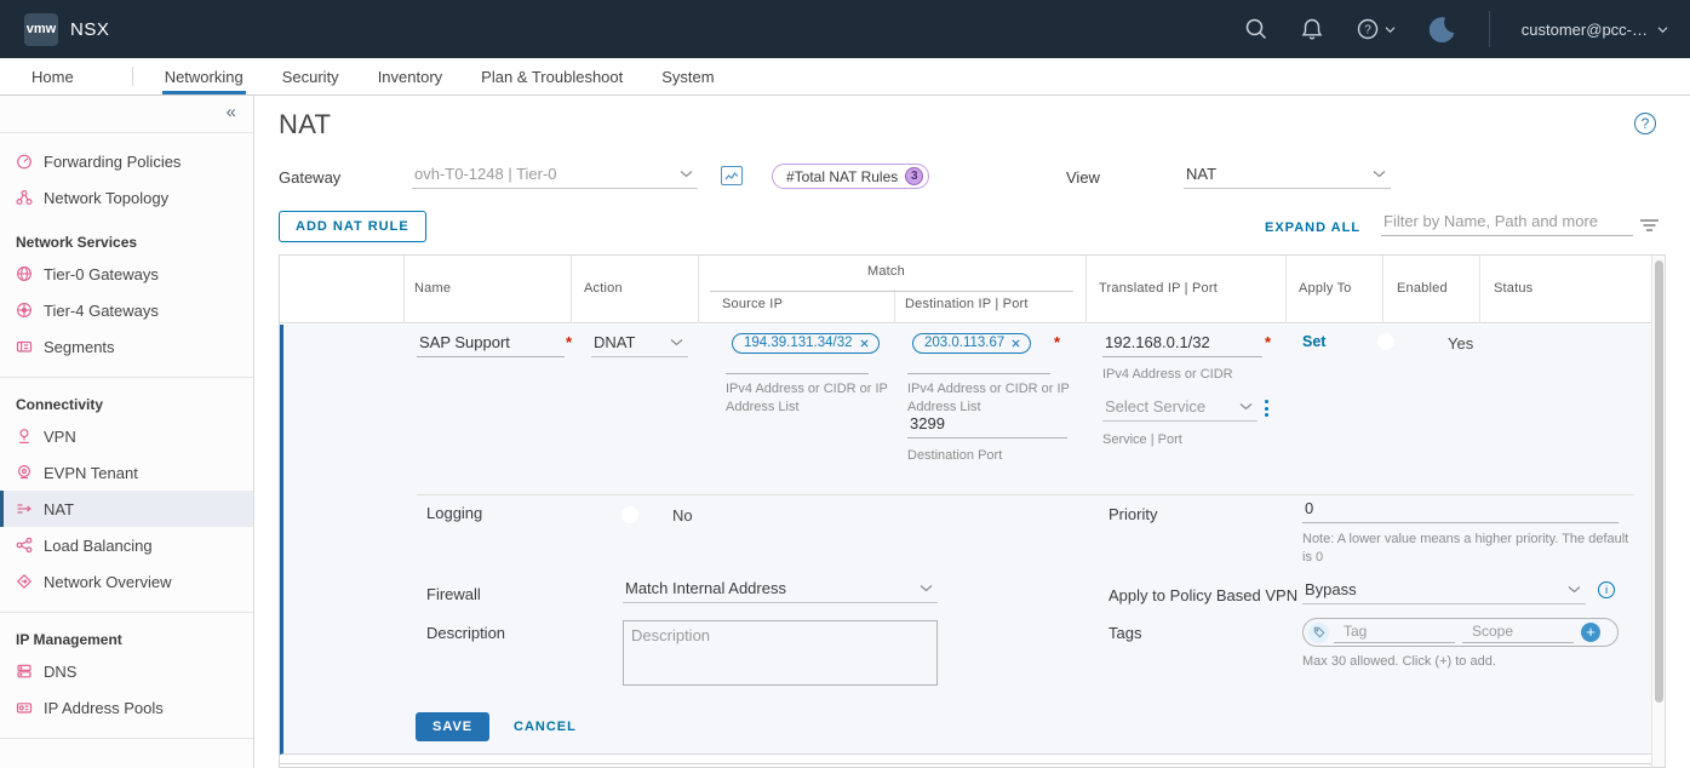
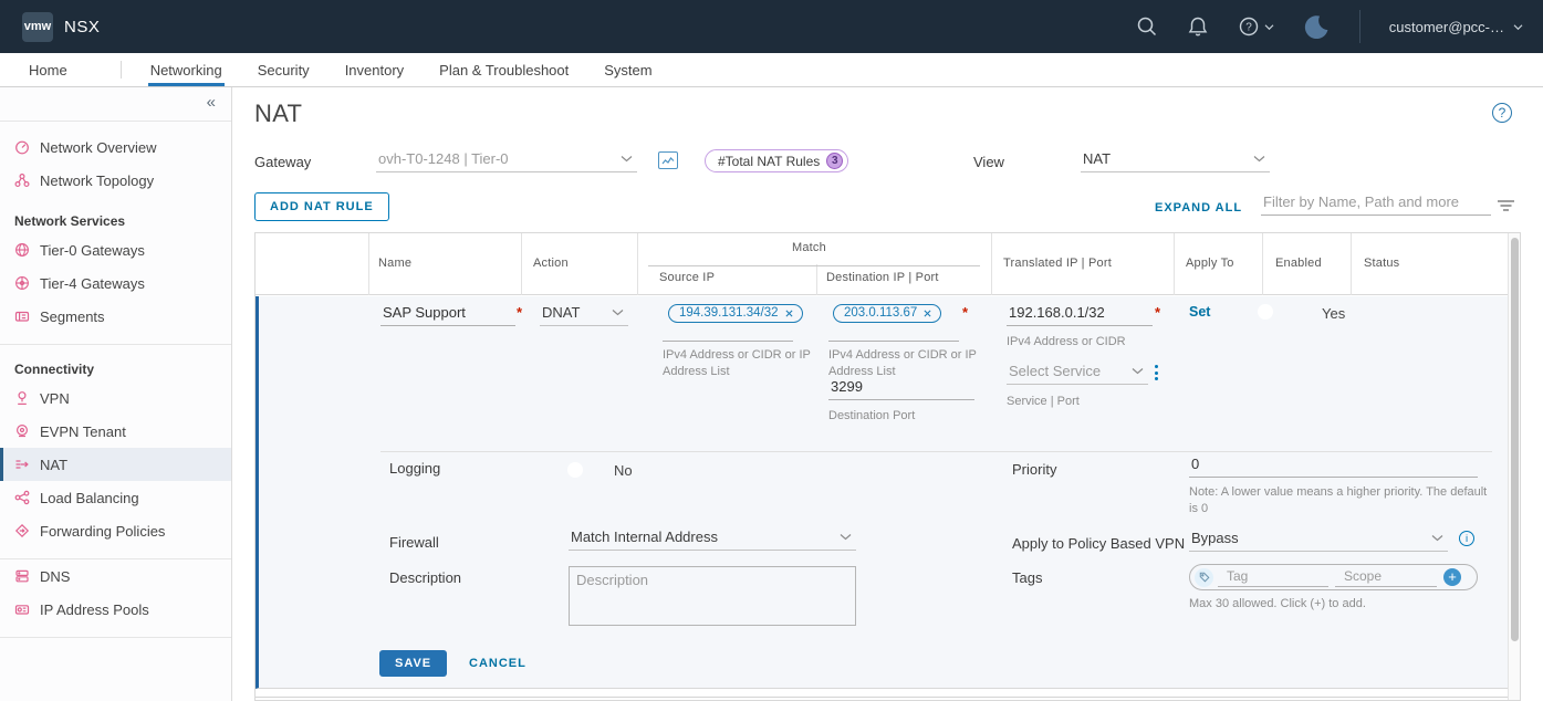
  vmw
  NSX
  ?
  customer@pcc-…
  Home
  Networking
  Security
  Inventory
  Plan & Troubleshoot
  System
  «
- Forwarding Policies
+ Network Overview
  Network Topology
  Network Services
  Tier-0 Gateways
  Tier-4 Gateways
  Segments
  Connectivity
  VPN
  EVPN Tenant
  NAT
  Load Balancing
- Network Overview
+ Forwarding Policies
- IP Management
  DNS
  IP Address Pools
  NAT
  ?
  Gateway
  ovh-T0-1248 | Tier-0
  #Total NAT Rules
  3
  View
  NAT
  ADD NAT RULE
  EXPAND ALL
  Filter by Name, Path and more
  Name
  Action
  Match
  Source IP
  Destination IP | Port
  Translated IP | Port
  Apply To
  Enabled
  Status
  SAP Support
  *
  DNAT
  194.39.131.34/32
  IPv4 Address or CIDR or IP Address List
  203.0.113.67
  *
  IPv4 Address or CIDR or IP Address List
  3299
  Destination Port
  192.168.0.1/32
  *
  IPv4 Address or CIDR
  Select Service
  Service | Port
  Set
  Yes
  Logging
  No
  Priority
  0
  Note: A lower value means a higher priority. The default is 0
  Firewall
  Match Internal Address
  Apply to Policy Based VPN
  Bypass
  i
  Description
  Description
  Tags
  Tag
  Scope
  +
  Max 30 allowed. Click (+) to add.
  SAVE
  CANCEL
